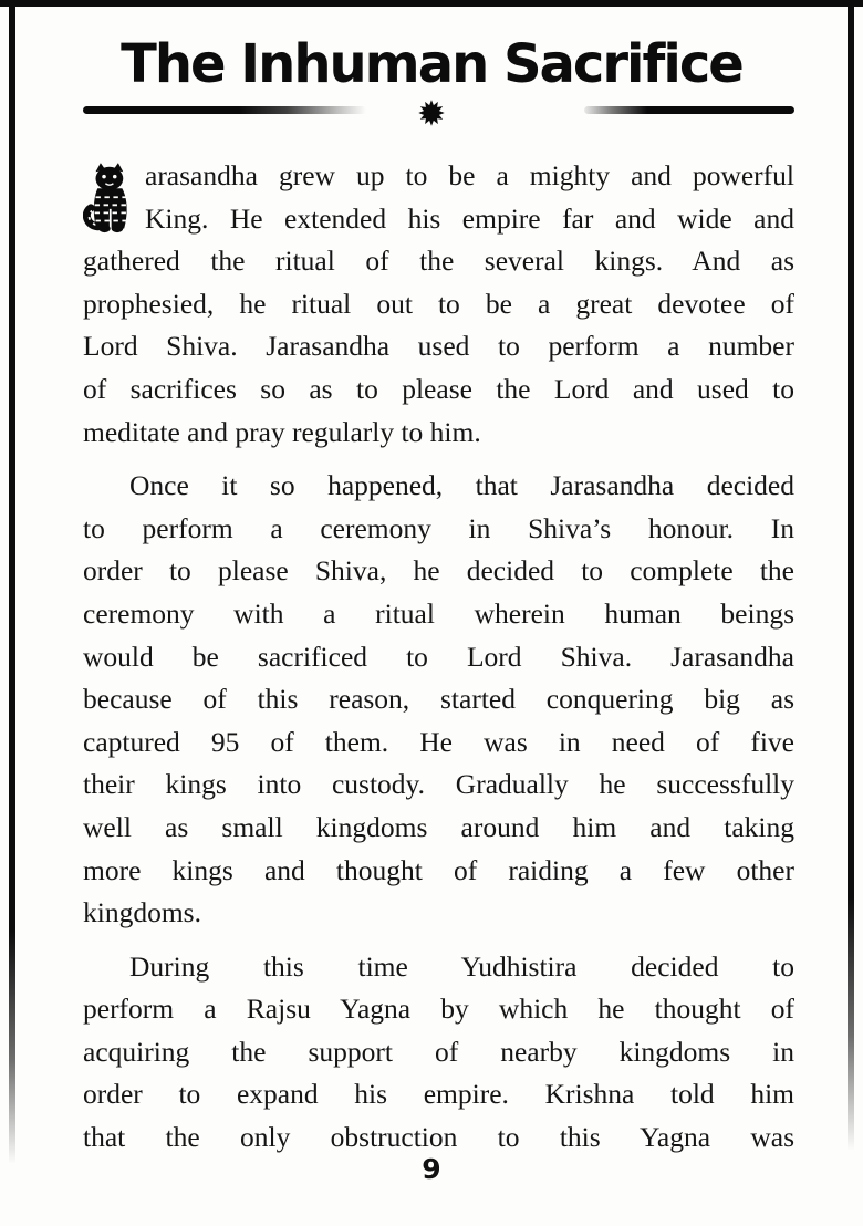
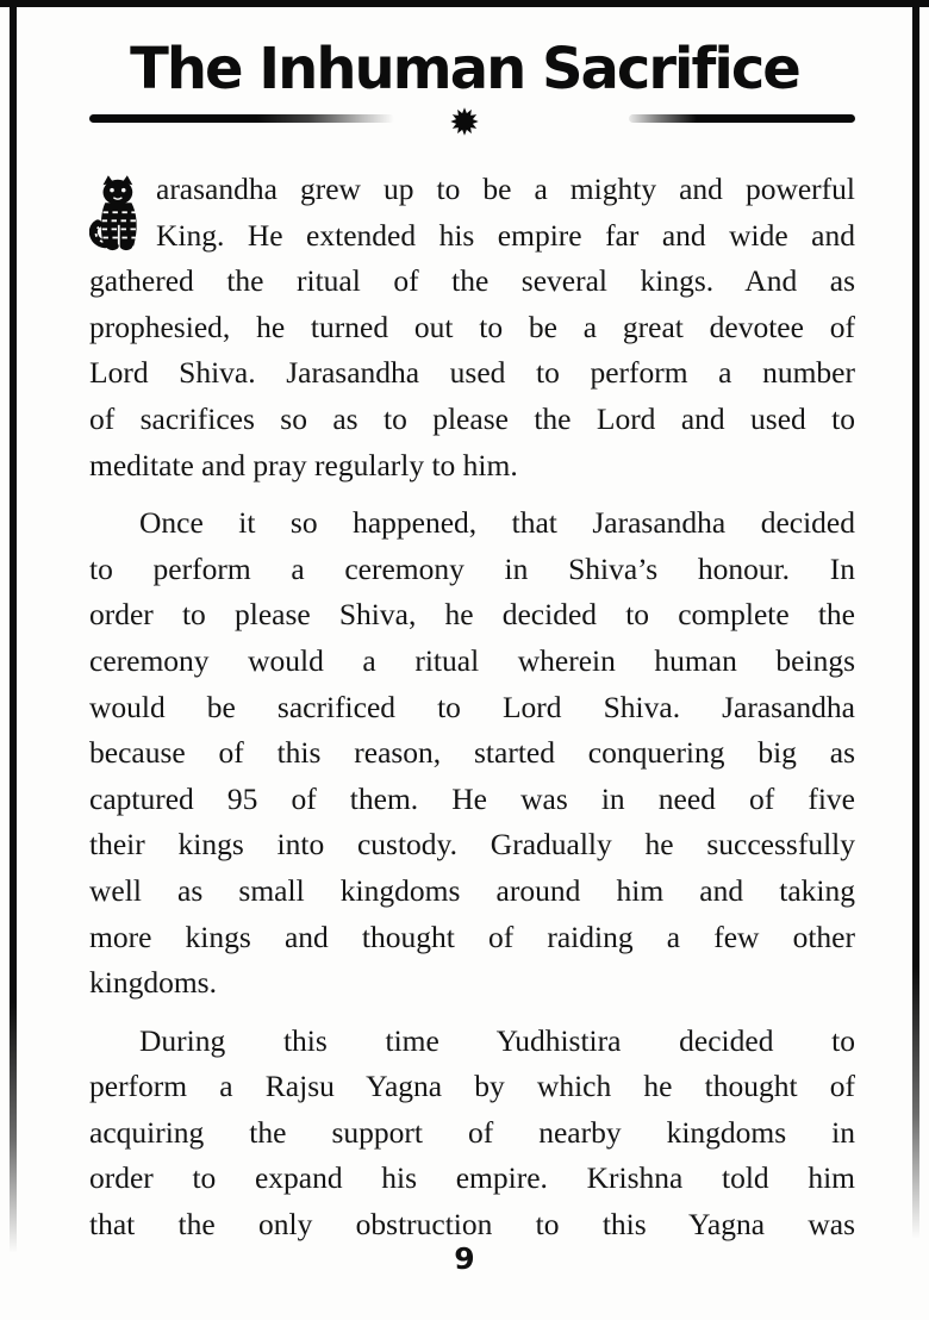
  The Inhuman Sacrifice
  arasandha grew up to be a mighty and powerful
  King. He extended his empire far and wide and
  gathered the ritual of the several kings. And as
- prophesied, he ritual out to be a great devotee of
+ prophesied, he turned out to be a great devotee of
  Lord Shiva. Jarasandha used to perform a number
  of sacrifices so as to please the Lord and used to
  meditate and pray regularly to him.
  Once it so happened, that Jarasandha decided
  to perform a ceremony in Shiva’s honour. In
  order to please Shiva, he decided to complete the
- ceremony with a ritual wherein human beings
+ ceremony would a ritual wherein human beings
  would be sacrificed to Lord Shiva. Jarasandha
  because of this reason, started conquering big as
  captured 95 of them. He was in need of five
  their kings into custody. Gradually he successfully
  well as small kingdoms around him and taking
  more kings and thought of raiding a few other
  kingdoms.
  During this time Yudhistira decided to
  perform a Rajsu Yagna by which he thought of
  acquiring the support of nearby kingdoms in
  order to expand his empire. Krishna told him
  that the only obstruction to this Yagna was
  9
